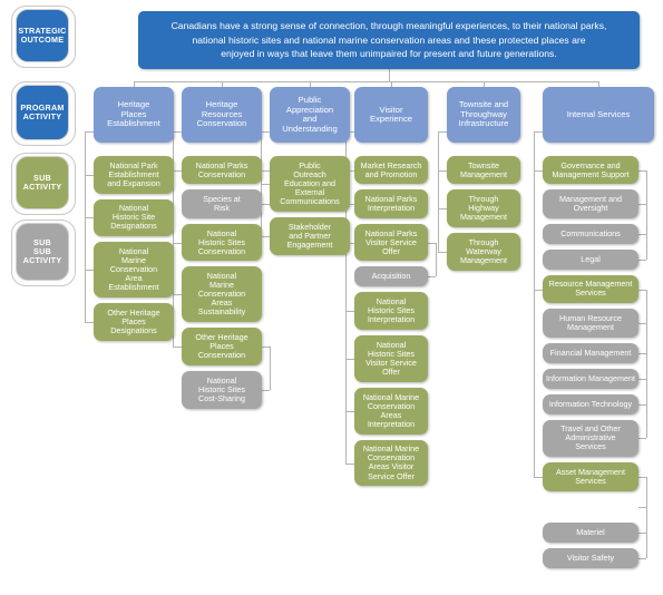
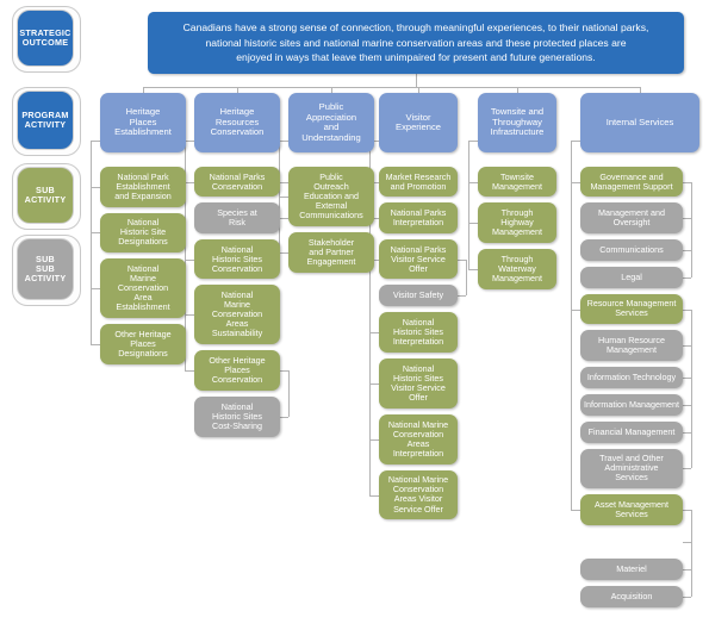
  STRATEGIC
  OUTCOME
  PROGRAM
  ACTIVITY
  SUB
  ACTIVITY
  SUB
  SUB
  ACTIVITY
  Canadians have a strong sense of connection, through meaningful experiences, to their national parks,
  national historic sites and national marine conservation areas and these protected places are
  enjoyed in ways that leave them unimpaired for present and future generations.
  Heritage
  Places
  Establishment
  National Park
  Establishment
  and Expansion
  National
  Historic Site
  Designations
  National
  Marine
  Conservation
  Area
  Establishment
  Other Heritage
  Places
  Designations
  Heritage
  Resources
  Conservation
  National Parks
  Conservation
  Species at
  Risk
  National
  Historic Sites
  Conservation
  National
  Marine
  Conservation
  Areas
  Sustainability
  Other Heritage
  Places
  Conservation
  National
  Historic Sites
  Cost-Sharing
  Public
  Appreciation
  and
  Understanding
  Public
  Outreach
  Education and
  External
  Communications
  Stakeholder
  and Partner
  Engagement
  Visitor
  Experience
  Market Research
  and Promotion
  National Parks
  Interpretation
  National Parks
  Visitor Service
  Offer
- Acquisition
+ Visitor Safety
  National
  Historic Sites
  Interpretation
  National
  Historic Sites
  Visitor Service
  Offer
  National Marine
  Conservation
  Areas
  Interpretation
  National Marine
  Conservation
  Areas Visitor
  Service Offer
  Townsite and
  Throughway
  Infrastructure
  Townsite
  Management
  Through
  Highway
  Management
  Through
  Waterway
  Management
  Internal Services
  Governance and
  Management Support
  Management and
  Oversight
  Communications
  Legal
  Resource Management
  Services
  Human Resource
  Management
- Financial Management
+ Information Technology
  Information Management
- Information Technology
+ Financial Management
  Travel and Other
  Administrative
  Services
  Asset Management
  Services
  Materiel
- Visitor Safety
+ Acquisition
